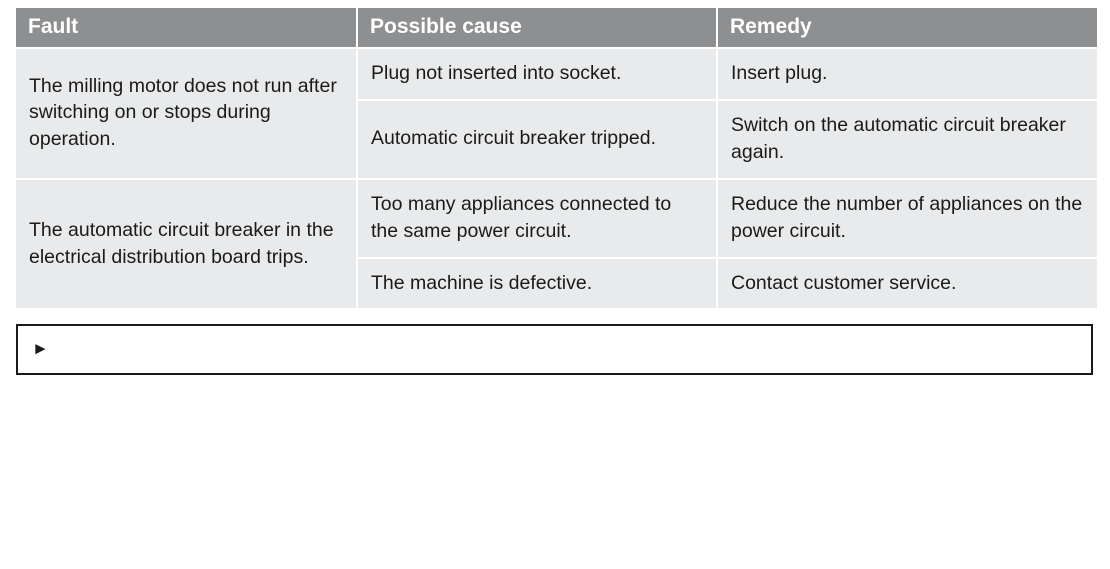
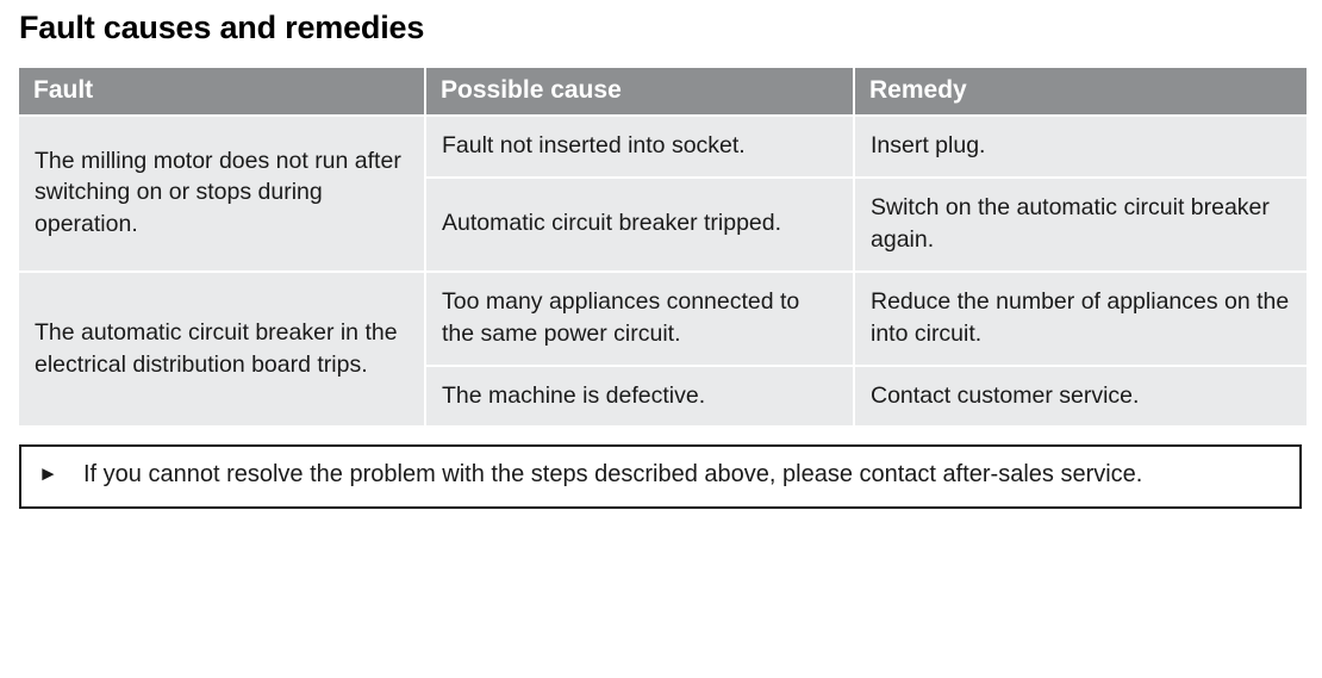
+ Fault causes and remedies
  Fault	Possible cause	Remedy
- The milling motor does not run after switching on or stops during operation.	Plug not inserted into socket.	Insert plug.
+ The milling motor does not run after switching on or stops during operation.	Fault not inserted into socket.	Insert plug.
  Automatic circuit breaker tripped.	Switch on the automatic circuit breaker again.
- The automatic circuit breaker in the electrical distribution board trips.	Too many appliances connected to the same power circuit.	Reduce the number of appliances on the power circuit.
+ The automatic circuit breaker in the electrical distribution board trips.	Too many appliances connected to the same power circuit.	Reduce the number of appliances on the into circuit.
  The machine is defective.	Contact customer service.
  ►
+ If you cannot resolve the problem with the steps described above, please contact after-sales service.
